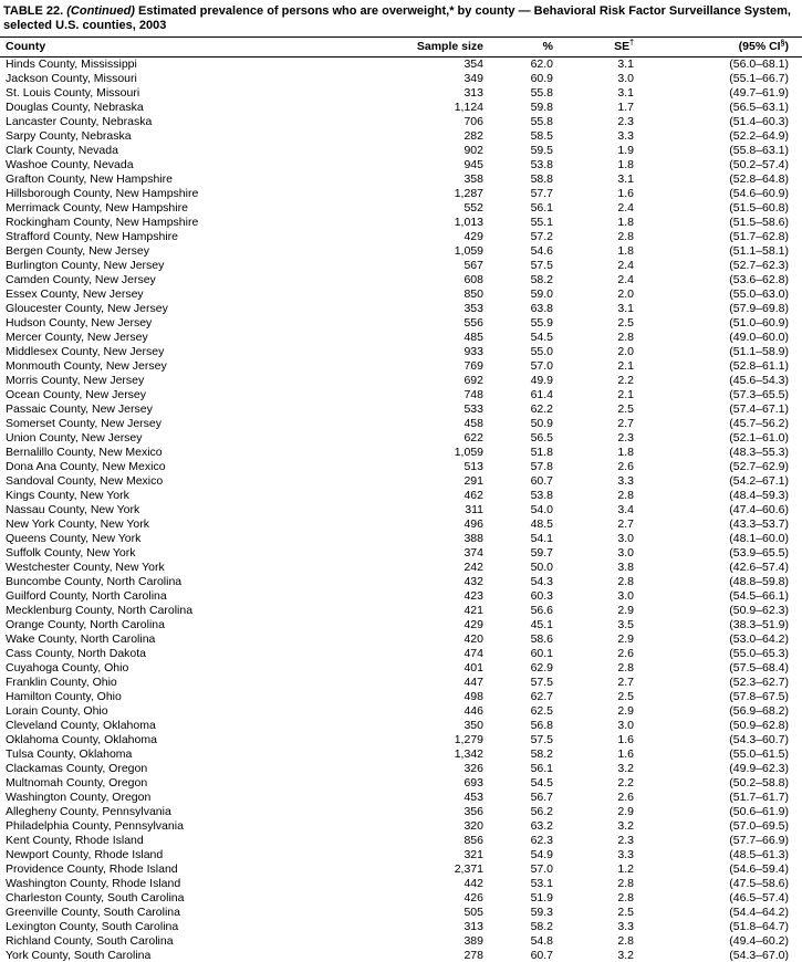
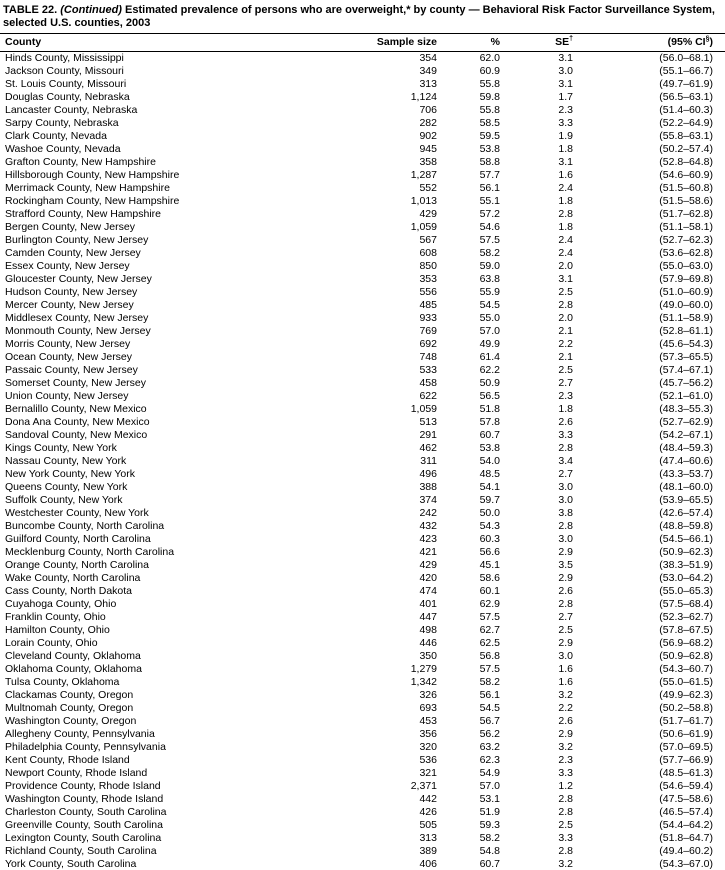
  TABLE 22. (Continued) Estimated prevalence of persons who are overweight,* by county — Behavioral Risk Factor Surveillance System, selected U.S. counties, 2003
  County	Sample size	%	SE	(95% CI )
  Hinds County, Mississippi	354	62.0	3.1	(56.0–68.1)
  Jackson County, Missouri	349	60.9	3.0	(55.1–66.7)
  St. Louis County, Missouri	313	55.8	3.1	(49.7–61.9)
  Douglas County, Nebraska	1,124	59.8	1.7	(56.5–63.1)
  Lancaster County, Nebraska	706	55.8	2.3	(51.4–60.3)
  Sarpy County, Nebraska	282	58.5	3.3	(52.2–64.9)
  Clark County, Nevada	902	59.5	1.9	(55.8–63.1)
  Washoe County, Nevada	945	53.8	1.8	(50.2–57.4)
  Grafton County, New Hampshire	358	58.8	3.1	(52.8–64.8)
  Hillsborough County, New Hampshire	1,287	57.7	1.6	(54.6–60.9)
  Merrimack County, New Hampshire	552	56.1	2.4	(51.5–60.8)
  Rockingham County, New Hampshire	1,013	55.1	1.8	(51.5–58.6)
  Strafford County, New Hampshire	429	57.2	2.8	(51.7–62.8)
  Bergen County, New Jersey	1,059	54.6	1.8	(51.1–58.1)
  Burlington County, New Jersey	567	57.5	2.4	(52.7–62.3)
  Camden County, New Jersey	608	58.2	2.4	(53.6–62.8)
  Essex County, New Jersey	850	59.0	2.0	(55.0–63.0)
  Gloucester County, New Jersey	353	63.8	3.1	(57.9–69.8)
  Hudson County, New Jersey	556	55.9	2.5	(51.0–60.9)
  Mercer County, New Jersey	485	54.5	2.8	(49.0–60.0)
  Middlesex County, New Jersey	933	55.0	2.0	(51.1–58.9)
  Monmouth County, New Jersey	769	57.0	2.1	(52.8–61.1)
  Morris County, New Jersey	692	49.9	2.2	(45.6–54.3)
  Ocean County, New Jersey	748	61.4	2.1	(57.3–65.5)
  Passaic County, New Jersey	533	62.2	2.5	(57.4–67.1)
  Somerset County, New Jersey	458	50.9	2.7	(45.7–56.2)
  Union County, New Jersey	622	56.5	2.3	(52.1–61.0)
  Bernalillo County, New Mexico	1,059	51.8	1.8	(48.3–55.3)
  Dona Ana County, New Mexico	513	57.8	2.6	(52.7–62.9)
  Sandoval County, New Mexico	291	60.7	3.3	(54.2–67.1)
  Kings County, New York	462	53.8	2.8	(48.4–59.3)
  Nassau County, New York	311	54.0	3.4	(47.4–60.6)
  New York County, New York	496	48.5	2.7	(43.3–53.7)
  Queens County, New York	388	54.1	3.0	(48.1–60.0)
  Suffolk County, New York	374	59.7	3.0	(53.9–65.5)
  Westchester County, New York	242	50.0	3.8	(42.6–57.4)
  Buncombe County, North Carolina	432	54.3	2.8	(48.8–59.8)
  Guilford County, North Carolina	423	60.3	3.0	(54.5–66.1)
  Mecklenburg County, North Carolina	421	56.6	2.9	(50.9–62.3)
  Orange County, North Carolina	429	45.1	3.5	(38.3–51.9)
  Wake County, North Carolina	420	58.6	2.9	(53.0–64.2)
  Cass County, North Dakota	474	60.1	2.6	(55.0–65.3)
  Cuyahoga County, Ohio	401	62.9	2.8	(57.5–68.4)
  Franklin County, Ohio	447	57.5	2.7	(52.3–62.7)
  Hamilton County, Ohio	498	62.7	2.5	(57.8–67.5)
  Lorain County, Ohio	446	62.5	2.9	(56.9–68.2)
  Cleveland County, Oklahoma	350	56.8	3.0	(50.9–62.8)
  Oklahoma County, Oklahoma	1,279	57.5	1.6	(54.3–60.7)
  Tulsa County, Oklahoma	1,342	58.2	1.6	(55.0–61.5)
  Clackamas County, Oregon	326	56.1	3.2	(49.9–62.3)
  Multnomah County, Oregon	693	54.5	2.2	(50.2–58.8)
  Washington County, Oregon	453	56.7	2.6	(51.7–61.7)
  Allegheny County, Pennsylvania	356	56.2	2.9	(50.6–61.9)
  Philadelphia County, Pennsylvania	320	63.2	3.2	(57.0–69.5)
- Kent County, Rhode Island	856	62.3	2.3	(57.7–66.9)
+ Kent County, Rhode Island	536	62.3	2.3	(57.7–66.9)
  Newport County, Rhode Island	321	54.9	3.3	(48.5–61.3)
  Providence County, Rhode Island	2,371	57.0	1.2	(54.6–59.4)
  Washington County, Rhode Island	442	53.1	2.8	(47.5–58.6)
  Charleston County, South Carolina	426	51.9	2.8	(46.5–57.4)
  Greenville County, South Carolina	505	59.3	2.5	(54.4–64.2)
  Lexington County, South Carolina	313	58.2	3.3	(51.8–64.7)
  Richland County, South Carolina	389	54.8	2.8	(49.4–60.2)
- York County, South Carolina	278	60.7	3.2	(54.3–67.0)
+ York County, South Carolina	406	60.7	3.2	(54.3–67.0)
